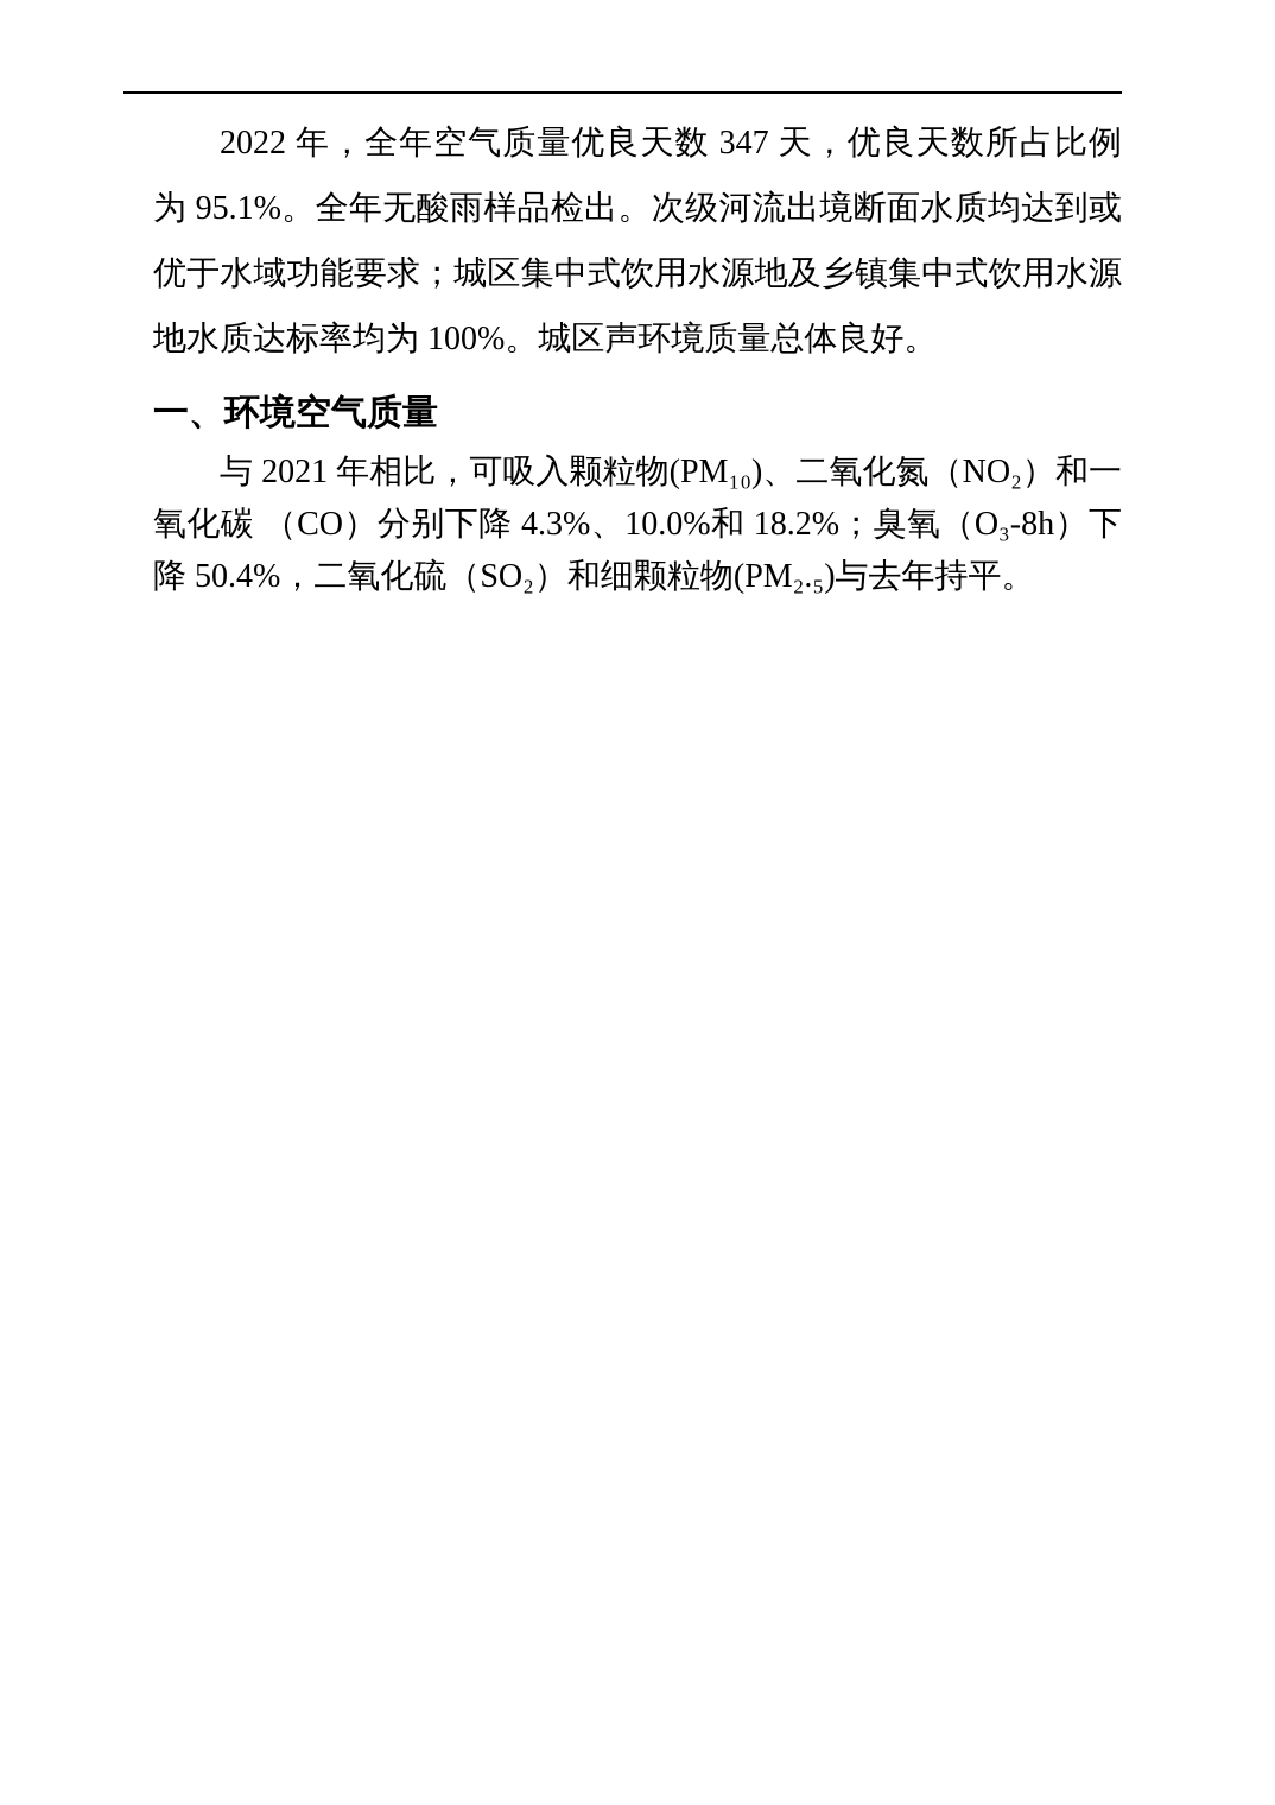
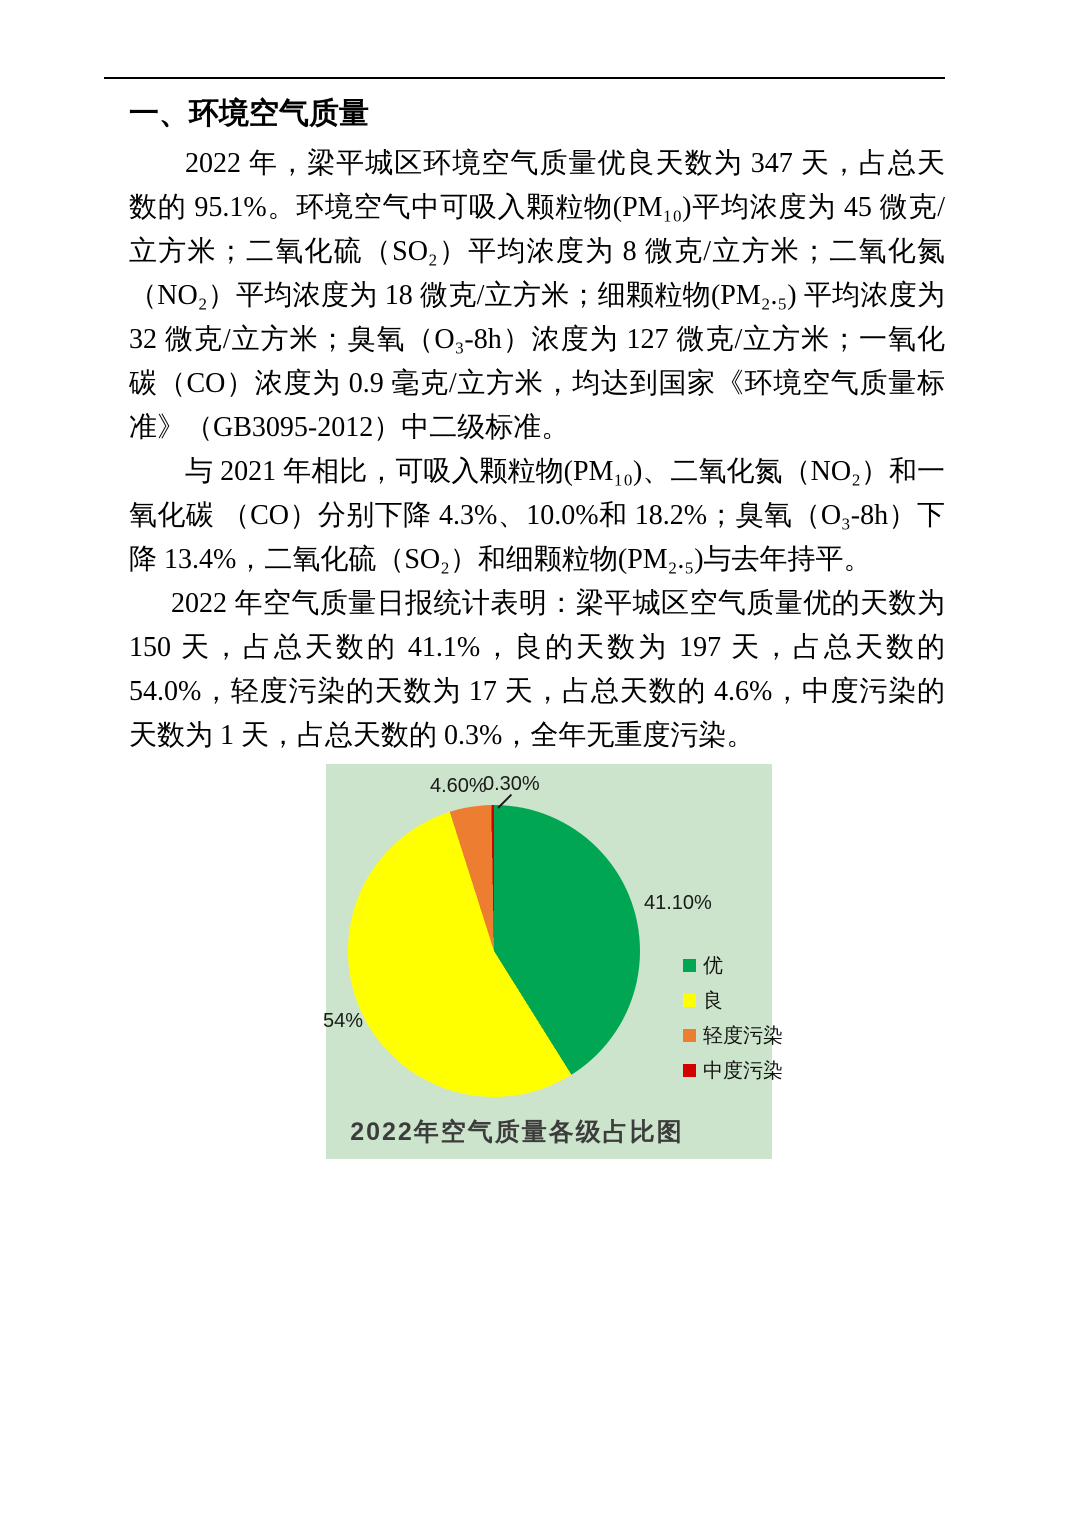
- 2022 年，全年空气质量优良天数 347 天，优良天数所占比例为 95.1%。全年无酸雨样品检出。次级河流出境断面水质均达到或优于水域功能要求；城区集中式饮用水源地及乡镇集中式饮用水源地水质达标率均为 100%。城区声环境质量总体良好。
  一、环境空气质量
+ 2022 年，梁平城区环境空气质量优良天数为 347 天，占总天数的 95.1%。环境空气中可吸入颗粒物(PM₁₀)平均浓度为 45 微克/立方米；二氧化硫（SO₂）平均浓度为 8 微克/立方米；二氧化氮（NO₂）平均浓度为 18 微克/立方米；细颗粒物(PM₂.₅) 平均浓度为 32 微克/立方米；臭氧（O₃-8h）浓度为 127 微克/立方米；一氧化碳（CO）浓度为 0.9 毫克/立方米，均达到国家《环境空气质量标准》（GB3095-2012）中二级标准。
- 与 2021 年相比，可吸入颗粒物(PM₁₀)、二氧化氮（NO₂）和一氧化碳 （CO）分别下降 4.3%、10.0%和 18.2%；臭氧（O₃-8h）下降 50.4%，二氧化硫（SO₂）和细颗粒物(PM₂.₅)与去年持平。
+ 与 2021 年相比，可吸入颗粒物(PM₁₀)、二氧化氮（NO₂）和一氧化碳 （CO）分别下降 4.3%、10.0%和 18.2%；臭氧（O₃-8h）下降 13.4%，二氧化硫（SO₂）和细颗粒物(PM₂.₅)与去年持平。
+ 2022 年空气质量日报统计表明：梁平城区空气质量优的天数为 150 天，占总天数的 41.1%，良的天数为 197 天，占总天数的 54.0%，轻度污染的天数为 17 天，占总天数的 4.6%，中度污染的天数为 1 天，占总天数的 0.3%，全年无重度污染。
+ 4.60%
+ 0.30%
+ 41.10%
+ 54%
+ 优
+ 良
+ 轻度污染
+ 中度污染
+ 2022年空气质量各级占比图
